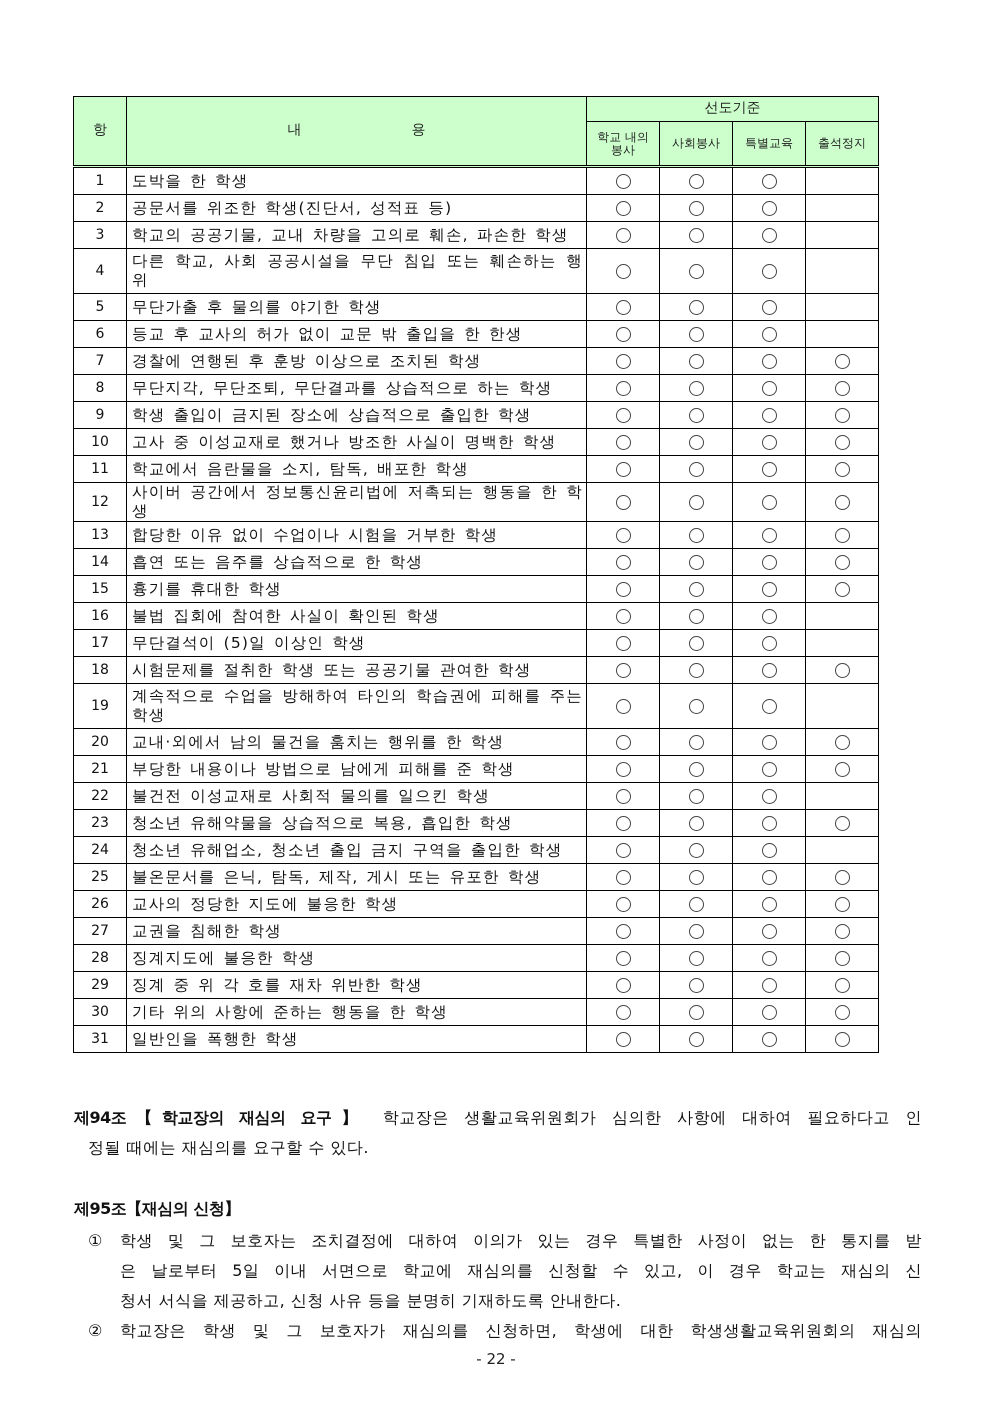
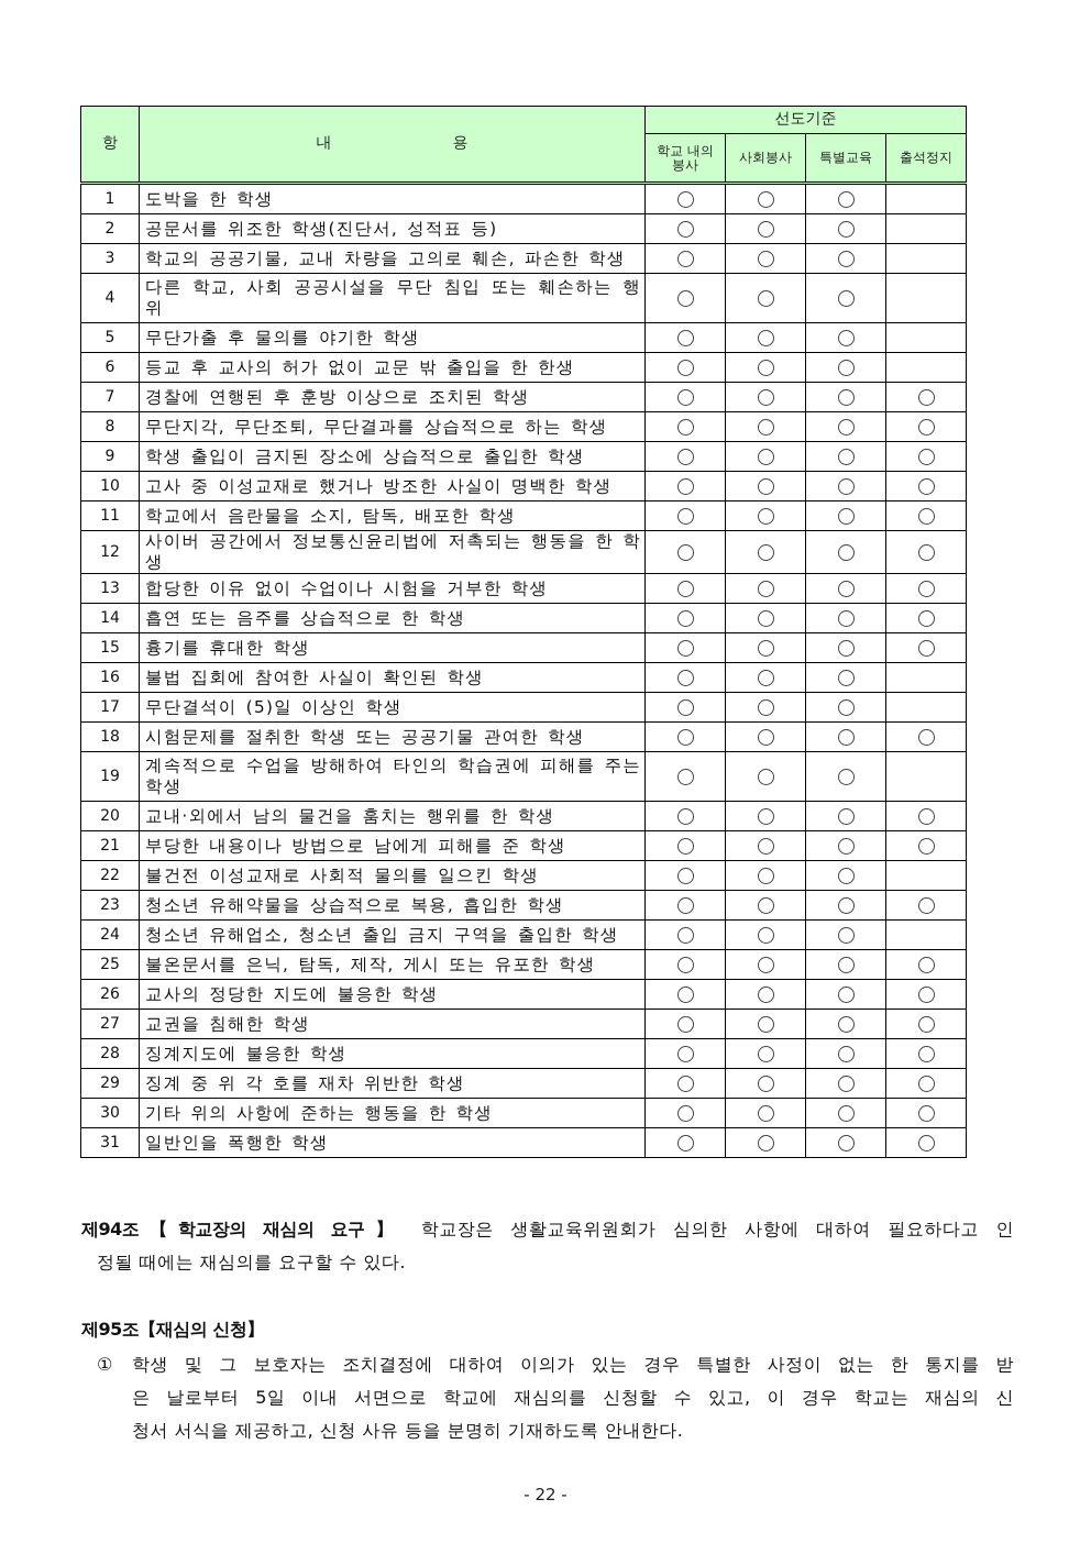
  항	내 용	선도기준
  학교 내의봉사	사회봉사	특별교육	출석정지
  1	도박을 한 학생
  2	공문서를 위조한 학생(진단서, 성적표 등)
  3	학교의 공공기물, 교내 차량을 고의로 훼손, 파손한 학생
  4	다른 학교, 사회 공공시설을 무단 침입 또는 훼손하는 행위
  5	무단가출 후 물의를 야기한 학생
  6	등교 후 교사의 허가 없이 교문 밖 출입을 한 한생
  7	경찰에 연행된 후 훈방 이상으로 조치된 학생
  8	무단지각, 무단조퇴, 무단결과를 상습적으로 하는 학생
  9	학생 출입이 금지된 장소에 상습적으로 출입한 학생
  10	고사 중 이성교재로 했거나 방조한 사실이 명백한 학생
  11	학교에서 음란물을 소지, 탐독, 배포한 학생
  12	사이버 공간에서 정보통신윤리법에 저촉되는 행동을 한 학생
  13	합당한 이유 없이 수업이나 시험을 거부한 학생
  14	흡연 또는 음주를 상습적으로 한 학생
  15	흉기를 휴대한 학생
  16	불법 집회에 참여한 사실이 확인된 학생
  17	무단결석이 (5)일 이상인 학생
  18	시험문제를 절취한 학생 또는 공공기물 관여한 학생
  19	계속적으로 수업을 방해하여 타인의 학습권에 피해를 주는 학생
  20	교내·외에서 남의 물건을 훔치는 행위를 한 학생
  21	부당한 내용이나 방법으로 남에게 피해를 준 학생
  22	불건전 이성교재로 사회적 물의를 일으킨 학생
  23	청소년 유해약물을 상습적으로 복용, 흡입한 학생
  24	청소년 유해업소, 청소년 출입 금지 구역을 출입한 학생
  25	불온문서를 은닉, 탐독, 제작, 게시 또는 유포한 학생
  26	교사의 정당한 지도에 불응한 학생
  27	교권을 침해한 학생
  28	징계지도에 불응한 학생
  29	징계 중 위 각 호를 재차 위반한 학생
  30	기타 위의 사항에 준하는 행동을 한 학생
  31	일반인을 폭행한 학생
  제94조【학교장의 재심의 요구】 학교장은 생활교육위원회가 심의한 사항에 대하여 필요하다고 인
  정될 때에는 재심의를 요구할 수 있다.
  제95조【재심의 신청】
  ①
  학생 및 그 보호자는 조치결정에 대하여 이의가 있는 경우 특별한 사정이 없는 한 통지를 받
  은 날로부터 5일 이내 서면으로 학교에 재심의를 신청할 수 있고, 이 경우 학교는 재심의 신
  청서 서식을 제공하고, 신청 사유 등을 분명히 기재하도록 안내한다.
- ②
- 학교장은 학생 및 그 보호자가 재심의를 신청하면, 학생에 대한 학생생활교육위원회의 재심의
  - 22 -
